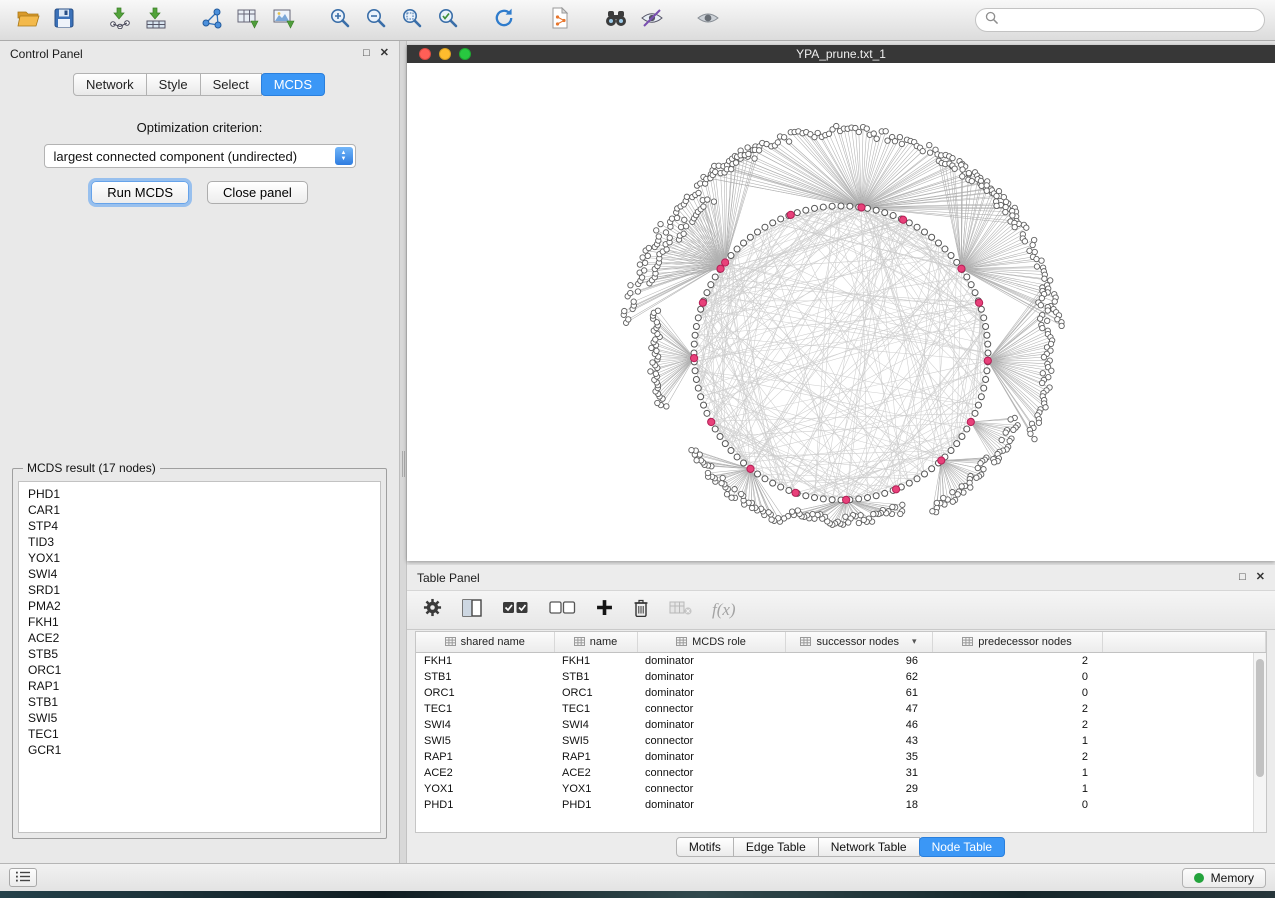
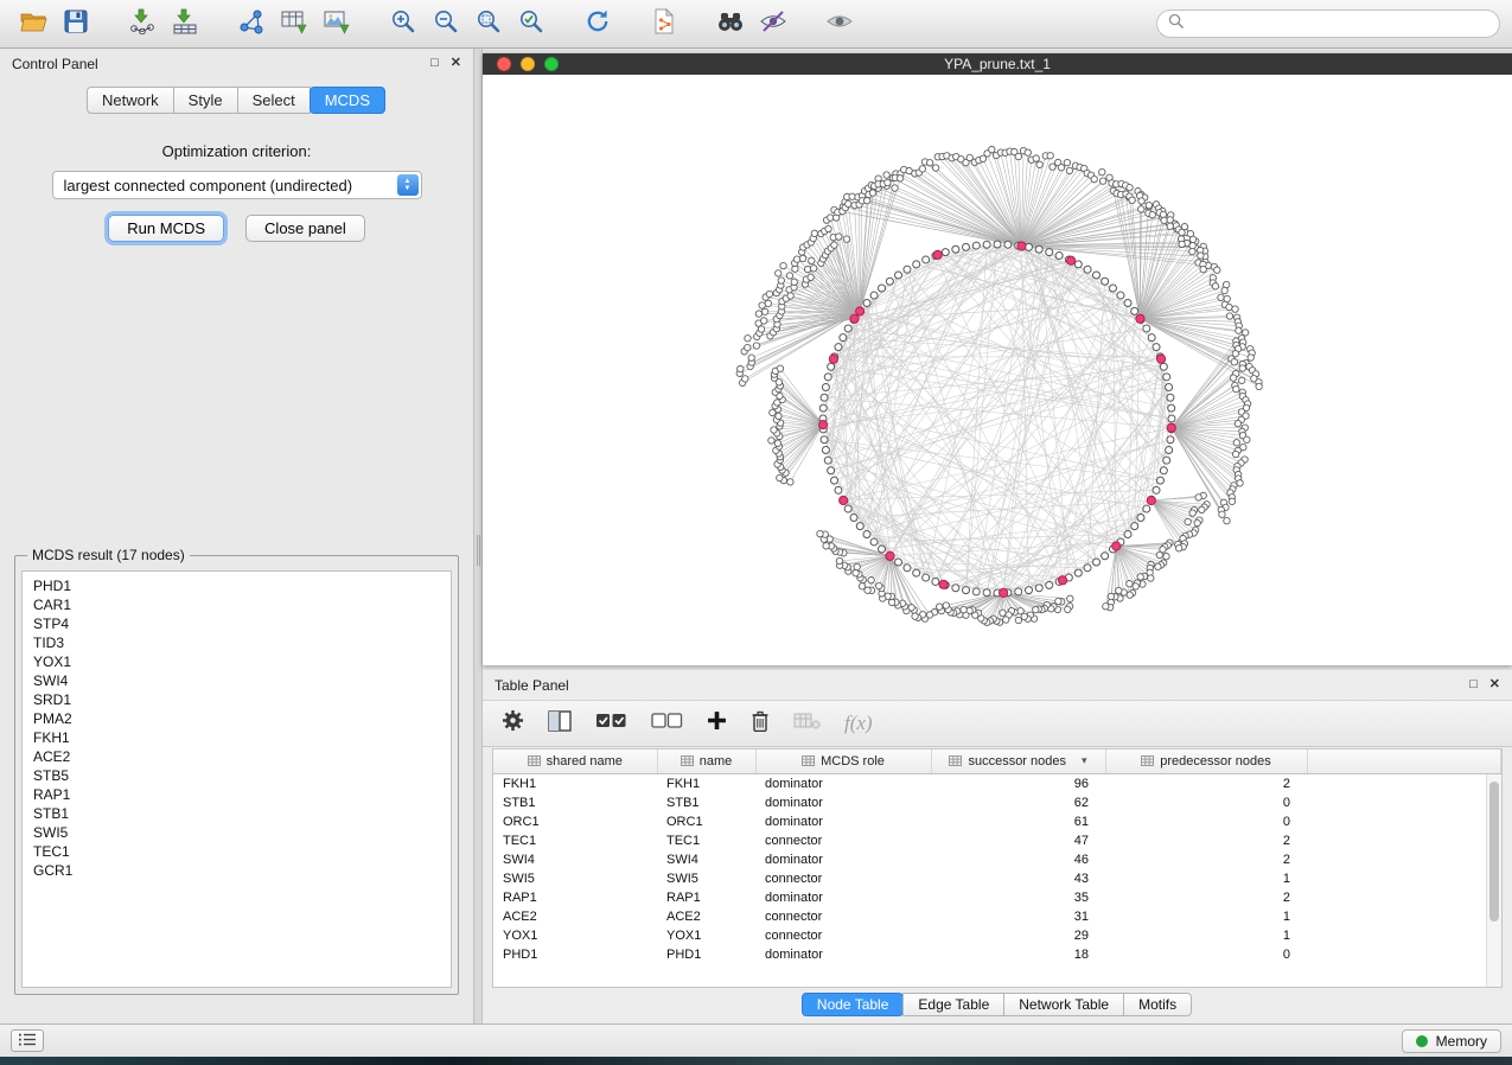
  Control Panel
  □
  ✕
  Network
  Style
  Select
  MCDS
  Optimization criterion:
  largest connected component (undirected)
  Run MCDS
  Close panel
  MCDS result (17 nodes)
  PHD1
  CAR1
  STP4
  TID3
  YOX1
  SWI4
  SRD1
  PMA2
  FKH1
  ACE2
  STB5
- ORC1
  RAP1
  STB1
  SWI5
  TEC1
  GCR1
  YPA_prune.txt_1
  Table Panel
  □
  ✕
  f(x)
  shared name	name	MCDS role	successor nodes ▾	predecessor nodes
  FKH1	FKH1	dominator	96	2
  STB1	STB1	dominator	62	0
  ORC1	ORC1	dominator	61	0
  TEC1	TEC1	connector	47	2
  SWI4	SWI4	dominator	46	2
  SWI5	SWI5	connector	43	1
  RAP1	RAP1	dominator	35	2
  ACE2	ACE2	connector	31	1
  YOX1	YOX1	connector	29	1
  PHD1	PHD1	dominator	18	0
- Motifs
+ Node Table
  Edge Table
  Network Table
- Node Table
+ Motifs
  Memory
